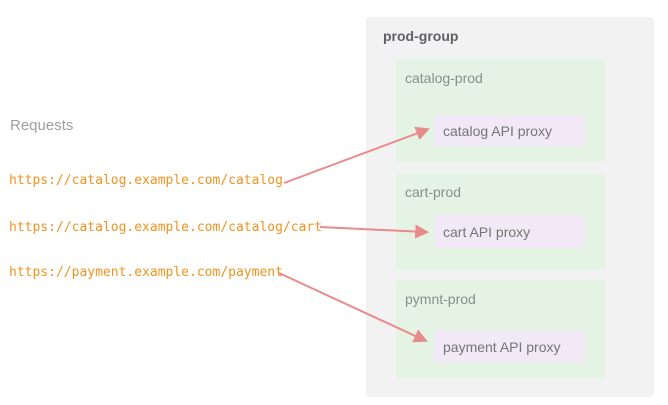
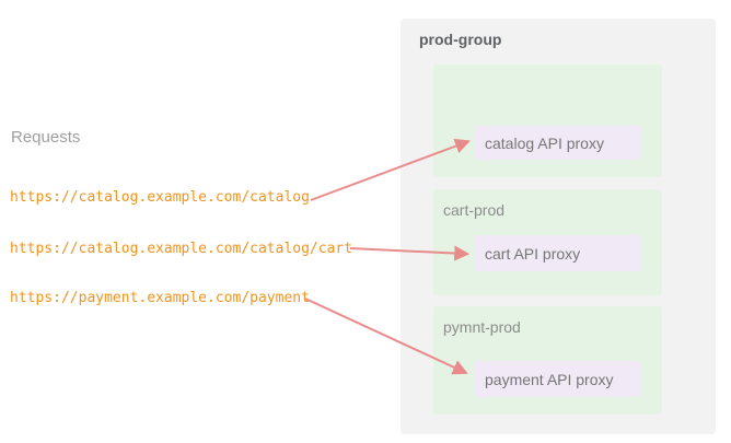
  Requests
  https://catalog.example.com/catalog
  https://catalog.example.com/catalog/cart
  https://payment.example.com/payment
  prod-group
- catalog-prod
  catalog API proxy
  cart-prod
  cart API proxy
  pymnt-prod
  payment API proxy
